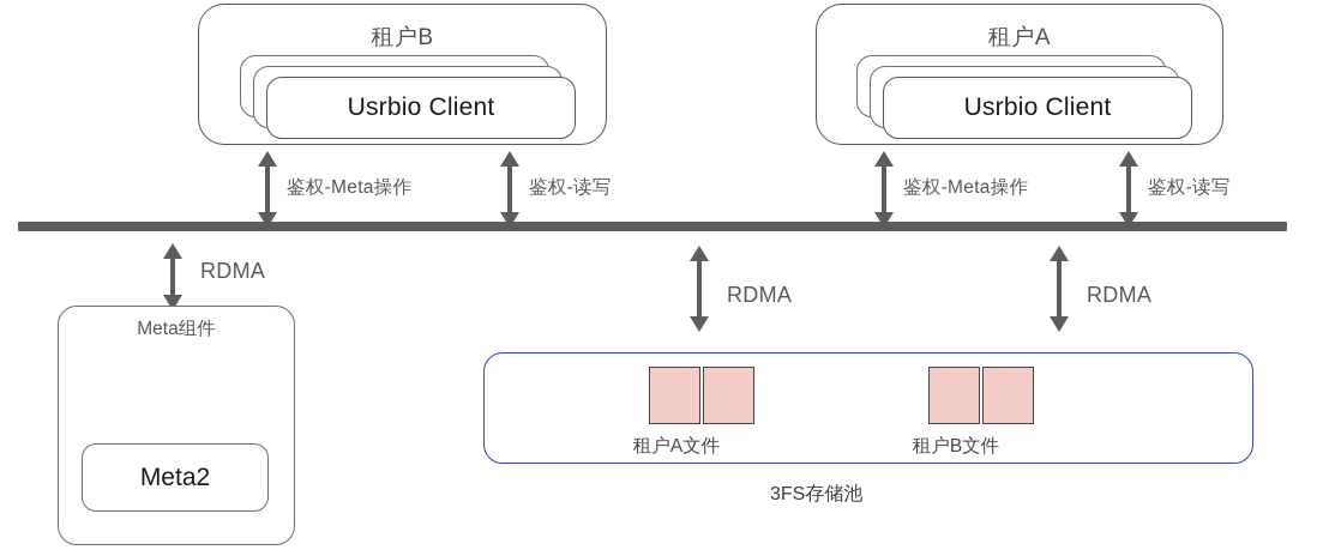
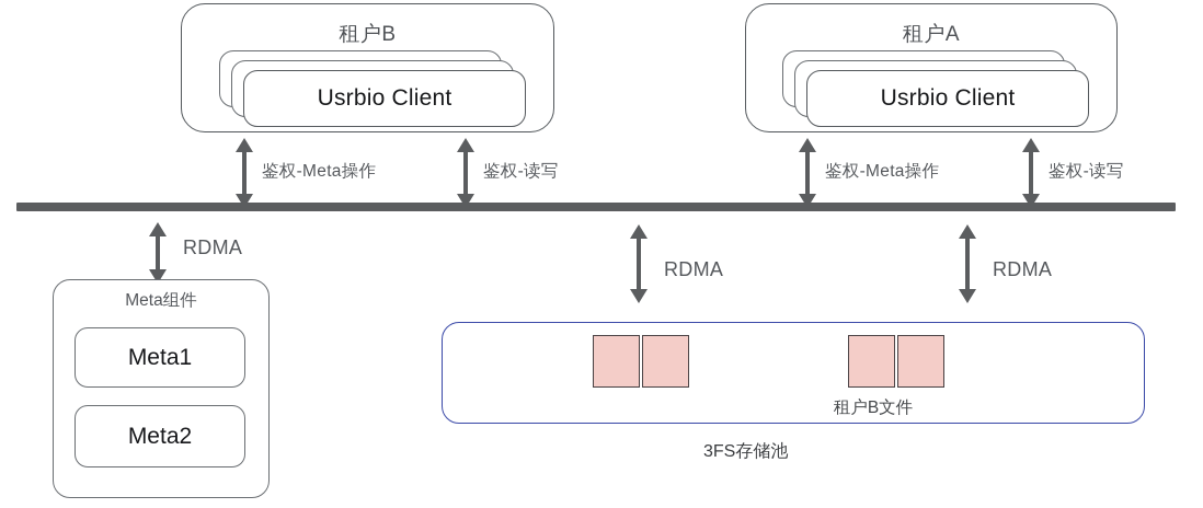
  租户B
  Usrbio Client
  鉴权-Meta操作
  鉴权-读写
  租户A
  Usrbio Client
  鉴权-Meta操作
  鉴权-读写
  RDMA
  RDMA
  RDMA
  Meta组件
+ Meta1
  Meta2
- 租户A文件
  租户B文件
  3FS存储池
